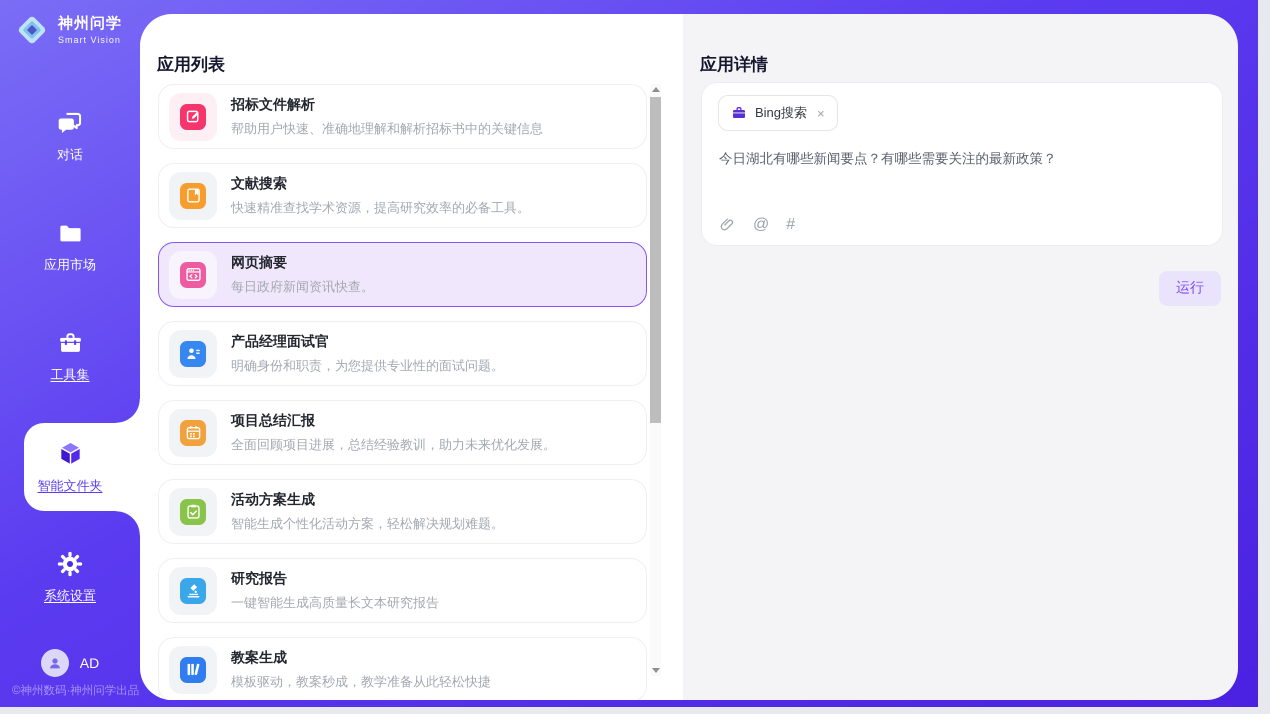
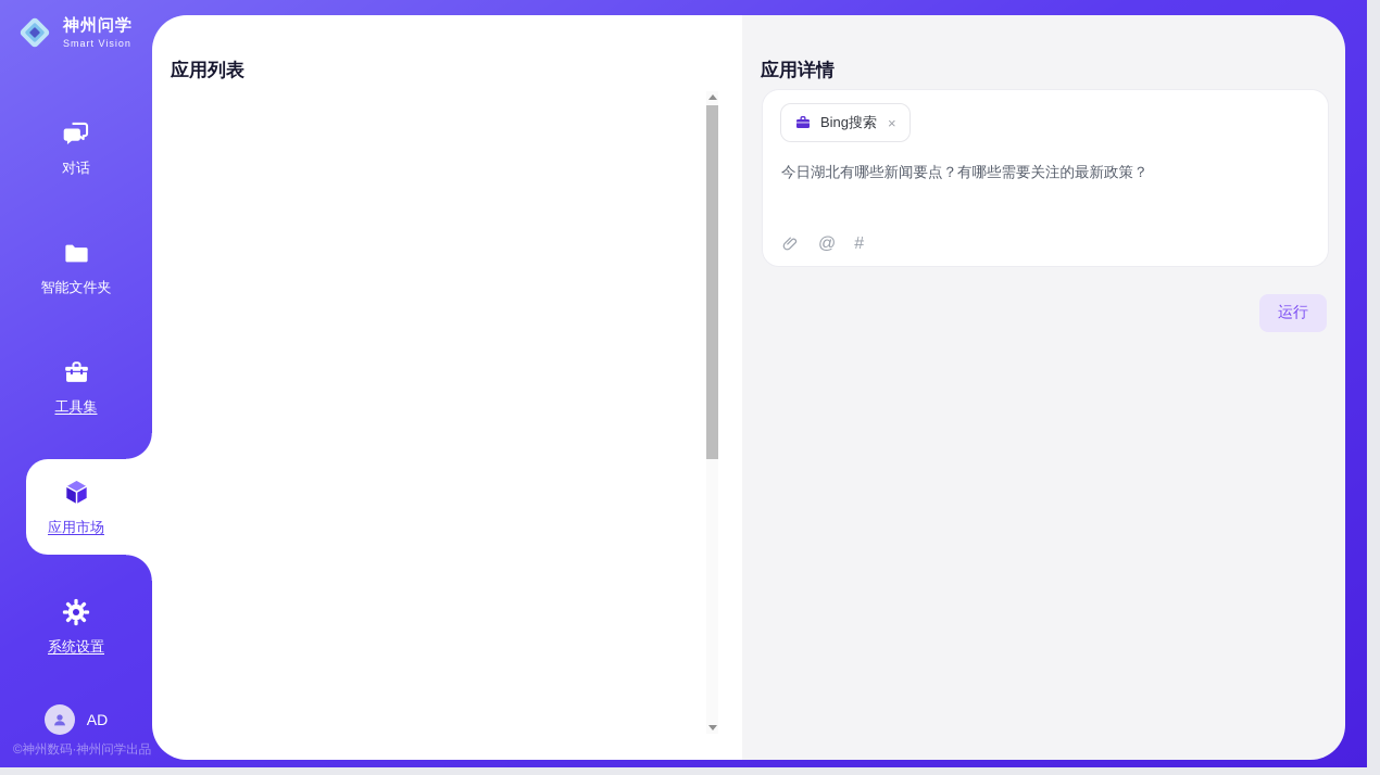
  神州问学
  Smart Vision
  对话
- 应用市场
+ 智能文件夹
  工具集
- 智能文件夹
+ 应用市场
  系统设置
  AD
  ©神州数码·神州问学出品
  应用列表
- 招标文件解析
- 帮助用户快速、准确地理解和解析招标书中的关键信息
- 文献搜索
- 快速精准查找学术资源，提高研究效率的必备工具。
- 网页摘要
- 每日政府新闻资讯快查。
- 产品经理面试官
- 明确身份和职责，为您提供专业性的面试问题。
- 项目总结汇报
- 全面回顾项目进展，总结经验教训，助力未来优化发展。
- 活动方案生成
- 智能生成个性化活动方案，轻松解决规划难题。
- 研究报告
- 一键智能生成高质量长文本研究报告
- 教案生成
- 模板驱动，教案秒成，教学准备从此轻松快捷
  应用详情
  Bing搜索
  ×
  今日湖北有哪些新闻要点？有哪些需要关注的最新政策？
  @
  #
  运行
